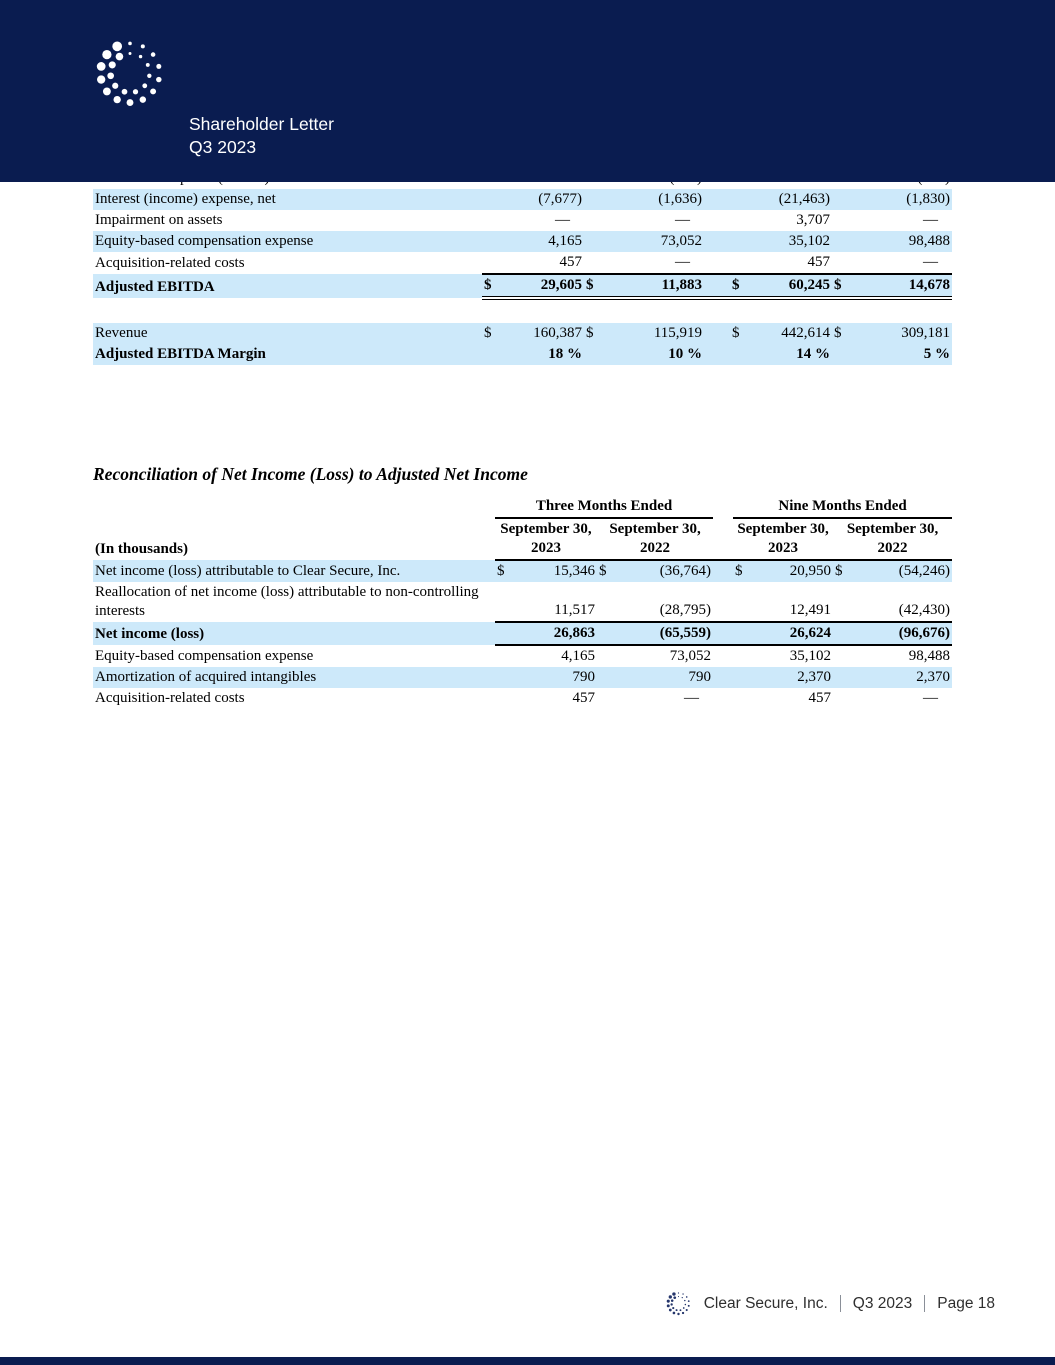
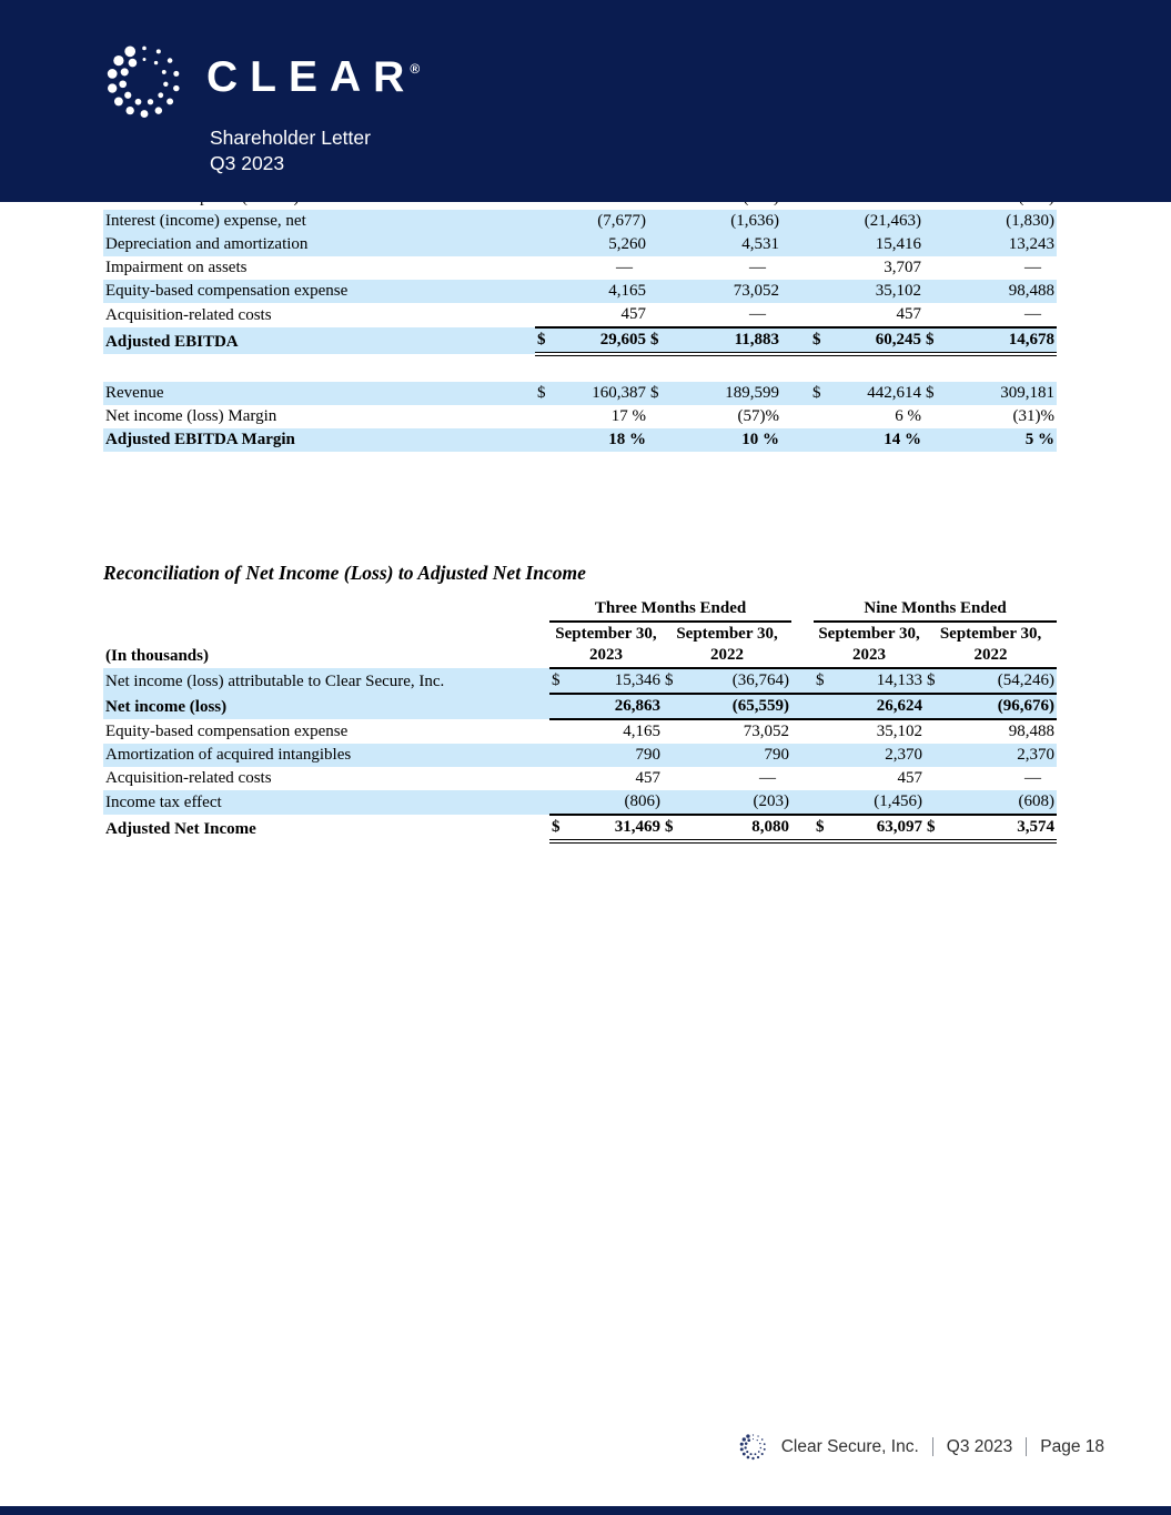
+ CLEAR®
  Shareholder Letter
  Q3 2023
  Interest (income) expense, net		(7,677)		(1,636)			(21,463)		(1,830)
+ Depreciation and amortization		5,260		4,531			15,416		13,243
  Impairment on assets		—		—			3,707		—
  Equity-based compensation expense		4,165		73,052			35,102		98,488
  Acquisition-related costs		457		—			457		—
  Adjusted EBITDA	$	29,605	$	11,883		$	60,245	$	14,678
- Revenue	$	160,387	$	115,919		$	442,614	$	309,181
+ Revenue	$	160,387	$	189,599		$	442,614	$	309,181
+ Net income (loss) Margin		17 %		(57)%			6 %		(31)%
  Adjusted EBITDA Margin		18 %		10 %			14 %		5 %
  Reconciliation of Net Income (Loss) to Adjusted Net Income
  	Three Months Ended		Nine Months Ended
  (In thousands)	September 30, 2023	September 30, 2022		September 30, 2023	September 30, 2022
- Net income (loss) attributable to Clear Secure, Inc.	$	15,346	$	(36,764)		$	20,950	$	(54,246)
+ Net income (loss) attributable to Clear Secure, Inc.	$	15,346	$	(36,764)		$	14,133	$	(54,246)
- Reallocation of net income (loss) attributable to non-controlling interests		11,517		(28,795)			12,491		(42,430)
  Net income (loss)		26,863		(65,559)			26,624		(96,676)
  Equity-based compensation expense		4,165		73,052			35,102		98,488
  Amortization of acquired intangibles		790		790			2,370		2,370
  Acquisition-related costs		457		—			457		—
+ Income tax effect		(806)		(203)			(1,456)		(608)
+ Adjusted Net Income	$	31,469	$	8,080		$	63,097	$	3,574
  Clear Secure, Inc.
  Q3 2023
  Page 18
